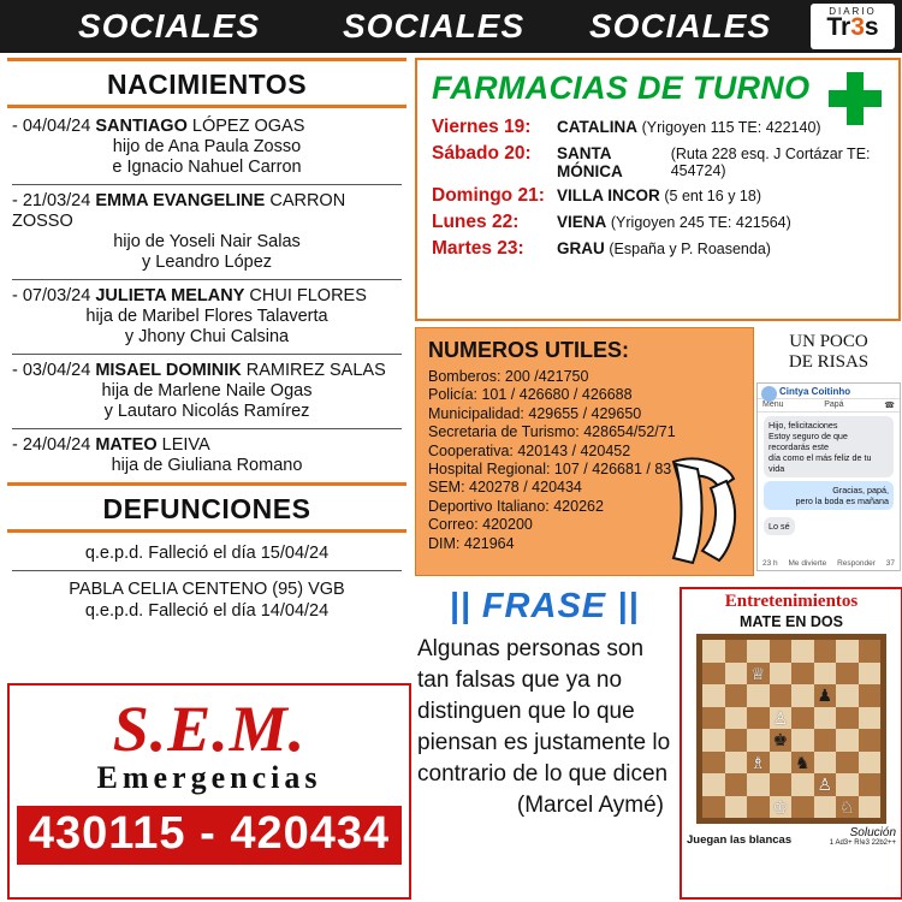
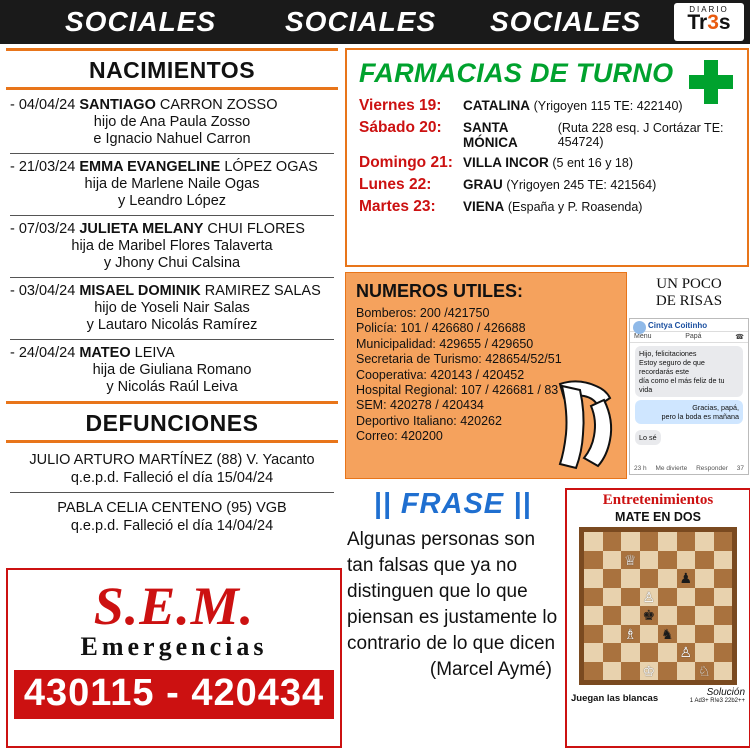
  SOCIALES
  SOCIALES
  SOCIALES
  DIARIO
  Tr3s
  NACIMIENTOS
- - 04/04/24 SANTIAGO LÓPEZ OGAS
+ - 04/04/24 SANTIAGO CARRON ZOSSO
  hijo de Ana Paula Zosso
  e Ignacio Nahuel Carron
- - 21/03/24 EMMA EVANGELINE CARRON ZOSSO
+ - 21/03/24 EMMA EVANGELINE LÓPEZ OGAS
- hijo de Yoseli Nair Salas
+ hija de Marlene Naile Ogas
  y Leandro López
  - 07/03/24 JULIETA MELANY CHUI FLORES
  hija de Maribel Flores Talaverta
  y Jhony Chui Calsina
  - 03/04/24 MISAEL DOMINIK RAMIREZ SALAS
- hija de Marlene Naile Ogas
+ hijo de Yoseli Nair Salas
  y Lautaro Nicolás Ramírez
  - 24/04/24 MATEO LEIVA
  hija de Giuliana Romano
+ y Nicolás Raúl Leiva
  DEFUNCIONES
+ JULIO ARTURO MARTÍNEZ (88) V. Yacanto
  q.e.p.d. Falleció el día 15/04/24
  PABLA CELIA CENTENO (95) VGB
  q.e.p.d. Falleció el día 14/04/24
  S.E.M.
  Emergencias
  430115 - 420434
  FARMACIAS DE TURNO
  Viernes 19:
  CATALINA
  (Yrigoyen 115 TE: 422140)
  Sábado 20:
  SANTA MÓNICA
  (Ruta 228 esq. J Cortázar TE: 454724)
  Domingo 21:
  VILLA INCOR
  (5 ent 16 y 18)
  Lunes 22:
- VIENA
+ GRAU
  (Yrigoyen 245 TE: 421564)
  Martes 23:
- GRAU
+ VIENA
  (España y P. Roasenda)
  NUMEROS UTILES:
  Bomberos: 200 /421750
  Policía: 101 / 426680 / 426688
  Municipalidad: 429655 / 429650
- Secretaria de Turismo: 428654/52/71
+ Secretaria de Turismo: 428654/52/51
  Cooperativa: 420143 / 420452
  Hospital Regional: 107 / 426681 / 83
  SEM: 420278 / 420434
  Deportivo Italiano: 420262
  Correo: 420200
- DIM: 421964
  UN POCO
  DE RISAS
  Cintya Coitinho
  Hijo, felicitaciones
  Estoy seguro de que recordarás este
  día como el más feliz de tu vida
  Gracias, papá,
  pero la boda es mañana
  Lo sé
  || FRASE ||
  Algunas personas son tan falsas que ya no distinguen que lo que piensan es justamente lo contrario de lo que dicen
  (Marcel Aymé)
  Entretenimientos
  MATE EN DOS
  ♕
  ♟
  ♙
  ♚
  ♗
  ♞
  ♙
  ♔
  ♘
  Juegan las blancas
  Solución
